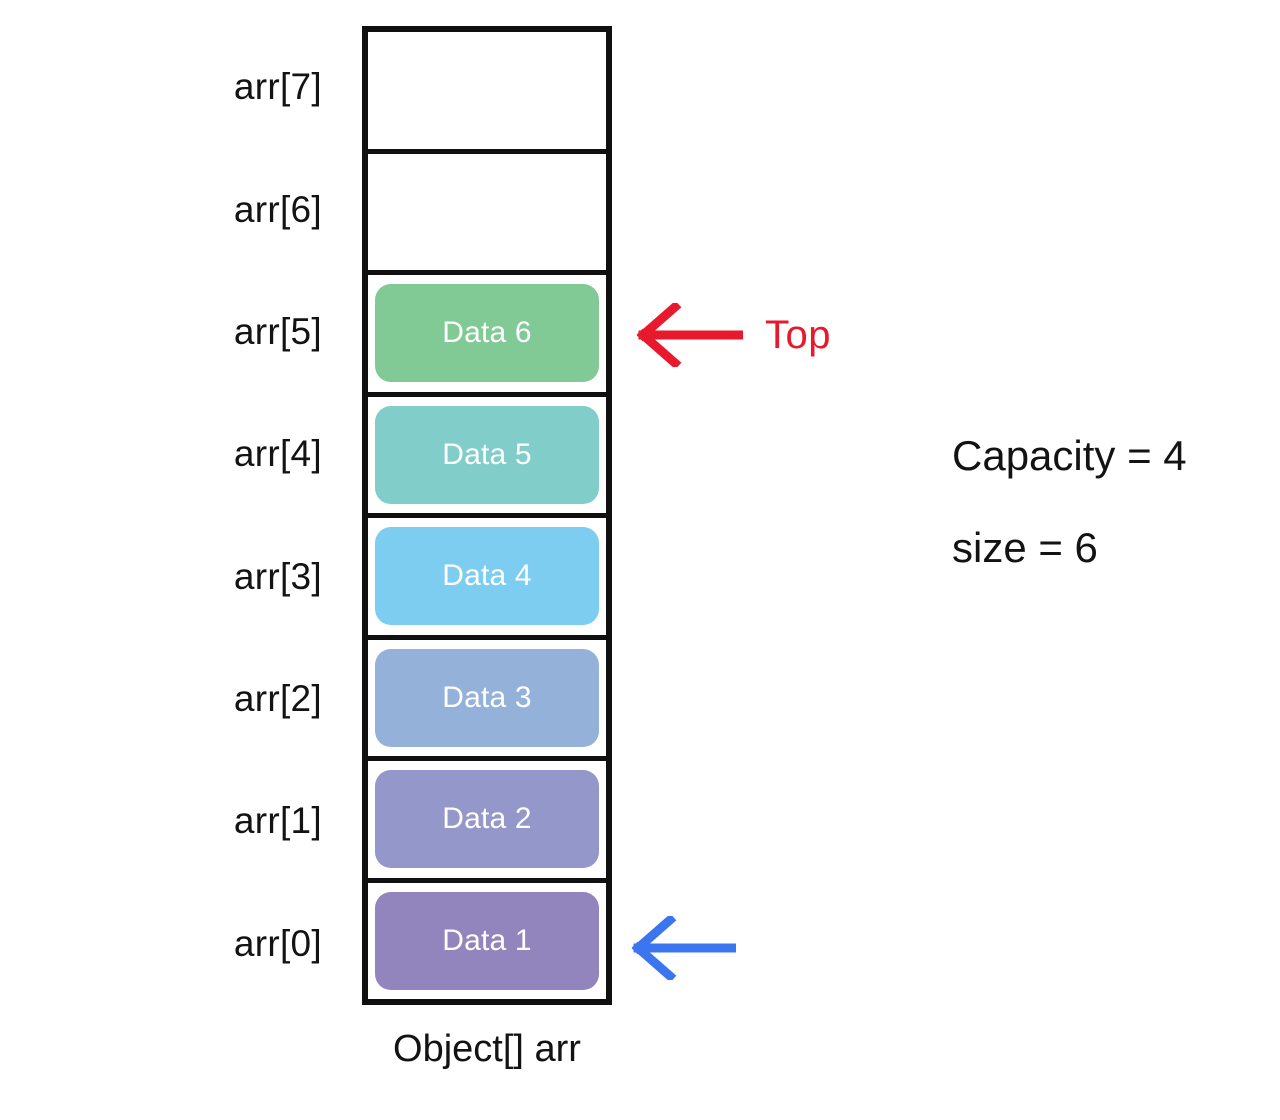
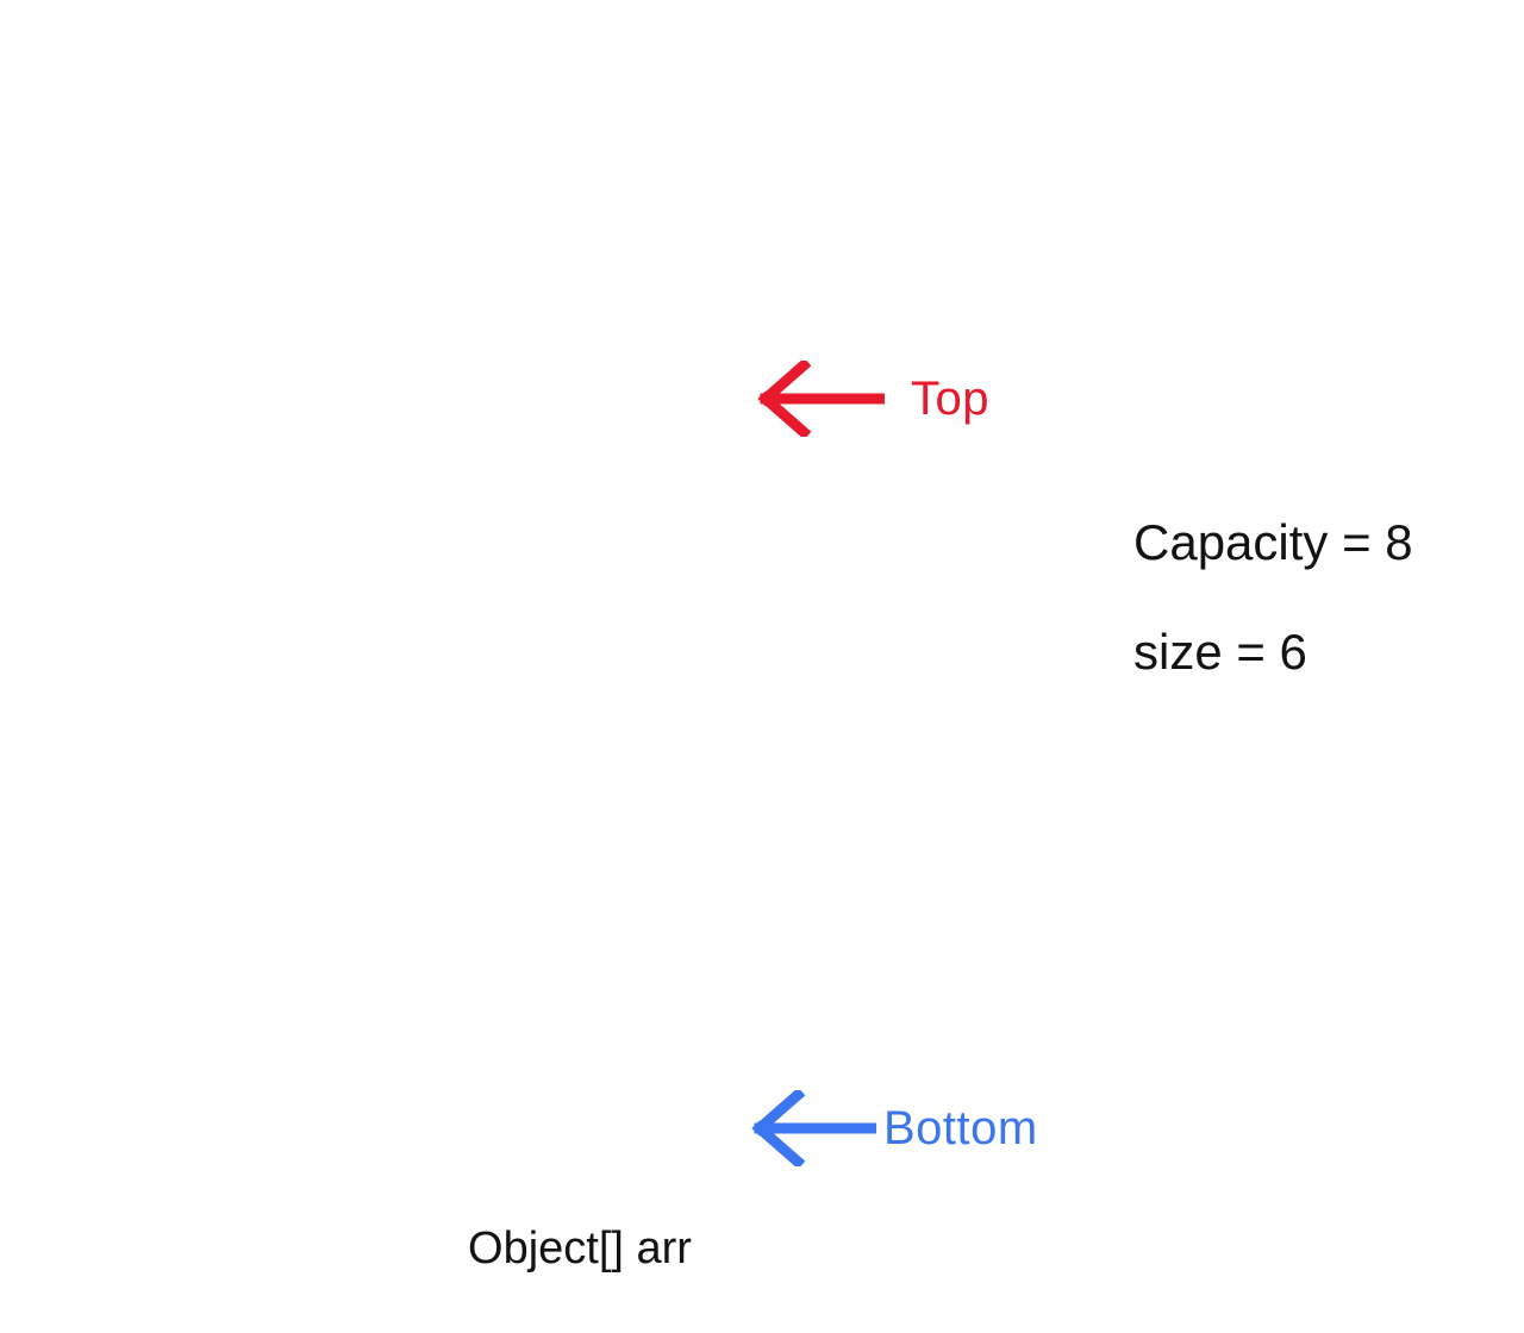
- arr[7]
- arr[6]
- arr[5]
- arr[4]
- arr[3]
- arr[2]
- arr[1]
- arr[0]
- Data 6
- Data 5
- Data 4
- Data 3
- Data 2
- Data 1
  Object[] arr
  Top
+ Bottom
- Capacity = 4
+ Capacity = 8
  size = 6
